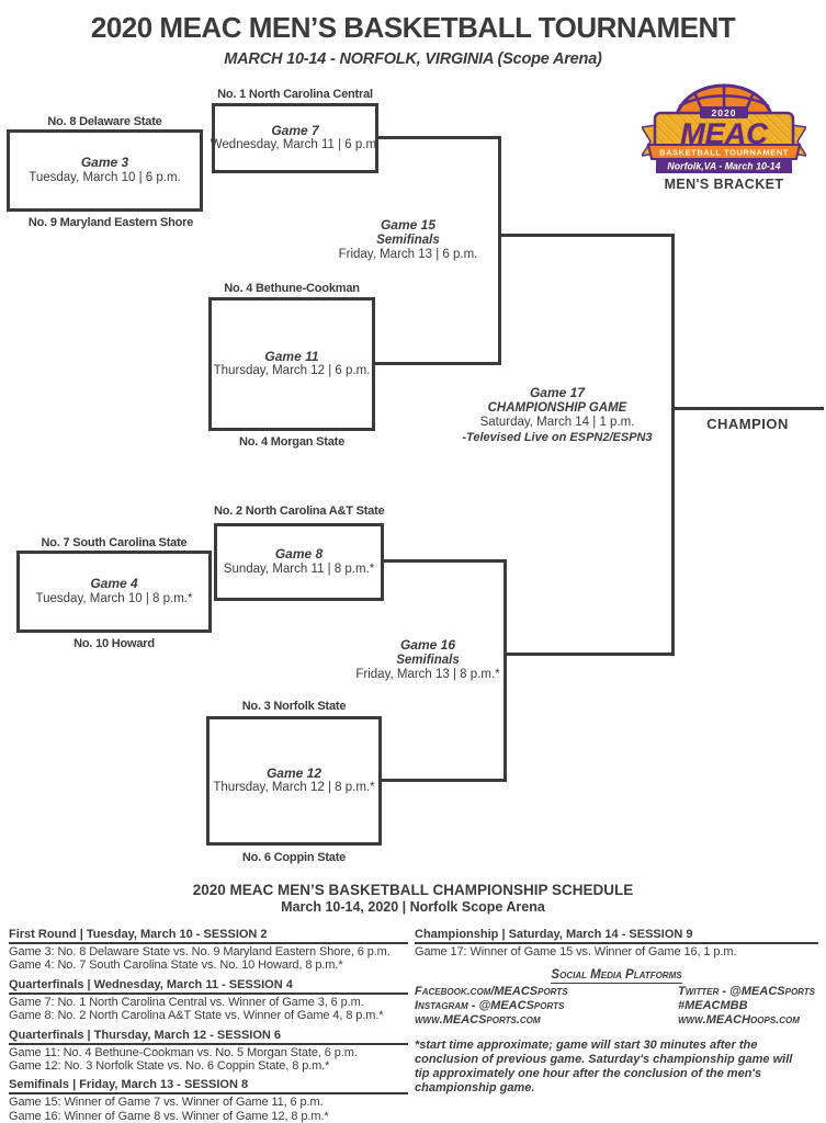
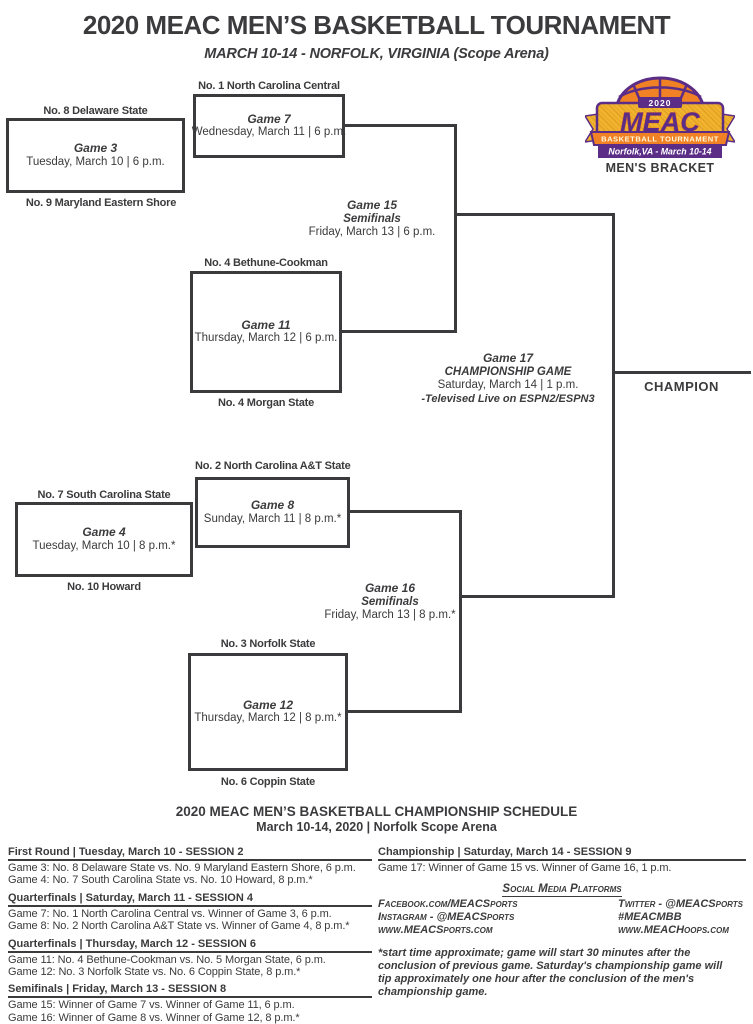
  2020 MEAC MEN’S BASKETBALL TOURNAMENT
  MARCH 10-14 - NORFOLK, VIRGINIA (Scope Arena)
  2020
  MEAC
  BASKETBALL TOURNAMENT
  Norfolk,VA - March 10-14
  MEN'S BRACKET
  No. 1 North Carolina Central
  Game 7
  Wednesday, March 11 | 6 p.m.
  No. 8 Delaware State
  Game 3
  Tuesday, March 10 | 6 p.m.
  No. 9 Maryland Eastern Shore
  Game 15
  Semifinals
  Friday, March 13 | 6 p.m.
  No. 4 Bethune-Cookman
  Game 11
  Thursday, March 12 | 6 p.m.
  No. 4 Morgan State
  CHAMPION
  Game 17
  CHAMPIONSHIP GAME
  Saturday, March 14 | 1 p.m.
  -Televised Live on ESPN2/ESPN3
  No. 2 North Carolina A&T State
  Game 8
  Sunday, March 11 | 8 p.m.*
  No. 7 South Carolina State
  Game 4
  Tuesday, March 10 | 8 p.m.*
  No. 10 Howard
  Game 16
  Semifinals
  Friday, March 13 | 8 p.m.*
  No. 3 Norfolk State
  Game 12
  Thursday, March 12 | 8 p.m.*
  No. 6 Coppin State
  2020 MEAC MEN’S BASKETBALL CHAMPIONSHIP SCHEDULE
  March 10-14, 2020 | Norfolk Scope Arena
  First Round | Tuesday, March 10 - SESSION 2
  Game 3: No. 8 Delaware State vs. No. 9 Maryland Eastern Shore, 6 p.m.
  Game 4: No. 7 South Carolina State vs. No. 10 Howard, 8 p.m.*
- Quarterfinals | Wednesday, March 11 - SESSION 4
+ Quarterfinals | Saturday, March 11 - SESSION 4
  Game 7: No. 1 North Carolina Central vs. Winner of Game 3, 6 p.m.
  Game 8: No. 2 North Carolina A&T State vs. Winner of Game 4, 8 p.m.*
  Quarterfinals | Thursday, March 12 - SESSION 6
  Game 11: No. 4 Bethune-Cookman vs. No. 5 Morgan State, 6 p.m.
  Game 12: No. 3 Norfolk State vs. No. 6 Coppin State, 8 p.m.*
  Semifinals | Friday, March 13 - SESSION 8
  Game 15: Winner of Game 7 vs. Winner of Game 11, 6 p.m.
  Game 16: Winner of Game 8 vs. Winner of Game 12, 8 p.m.*
  Championship | Saturday, March 14 - SESSION 9
  Game 17: Winner of Game 15 vs. Winner of Game 16, 1 p.m.
  Social Media Platforms
  Facebook.com/MEACSports
  Instagram - @MEACSports
  www.MEACSports.com
  Twitter - @MEACSports
  #MEACMBB
  www.MEACHoops.com
  *start time approximate; game will start 30 minutes after the conclusion of previous game. Saturday's championship game will tip approximately one hour after the conclusion of the men's championship game.
